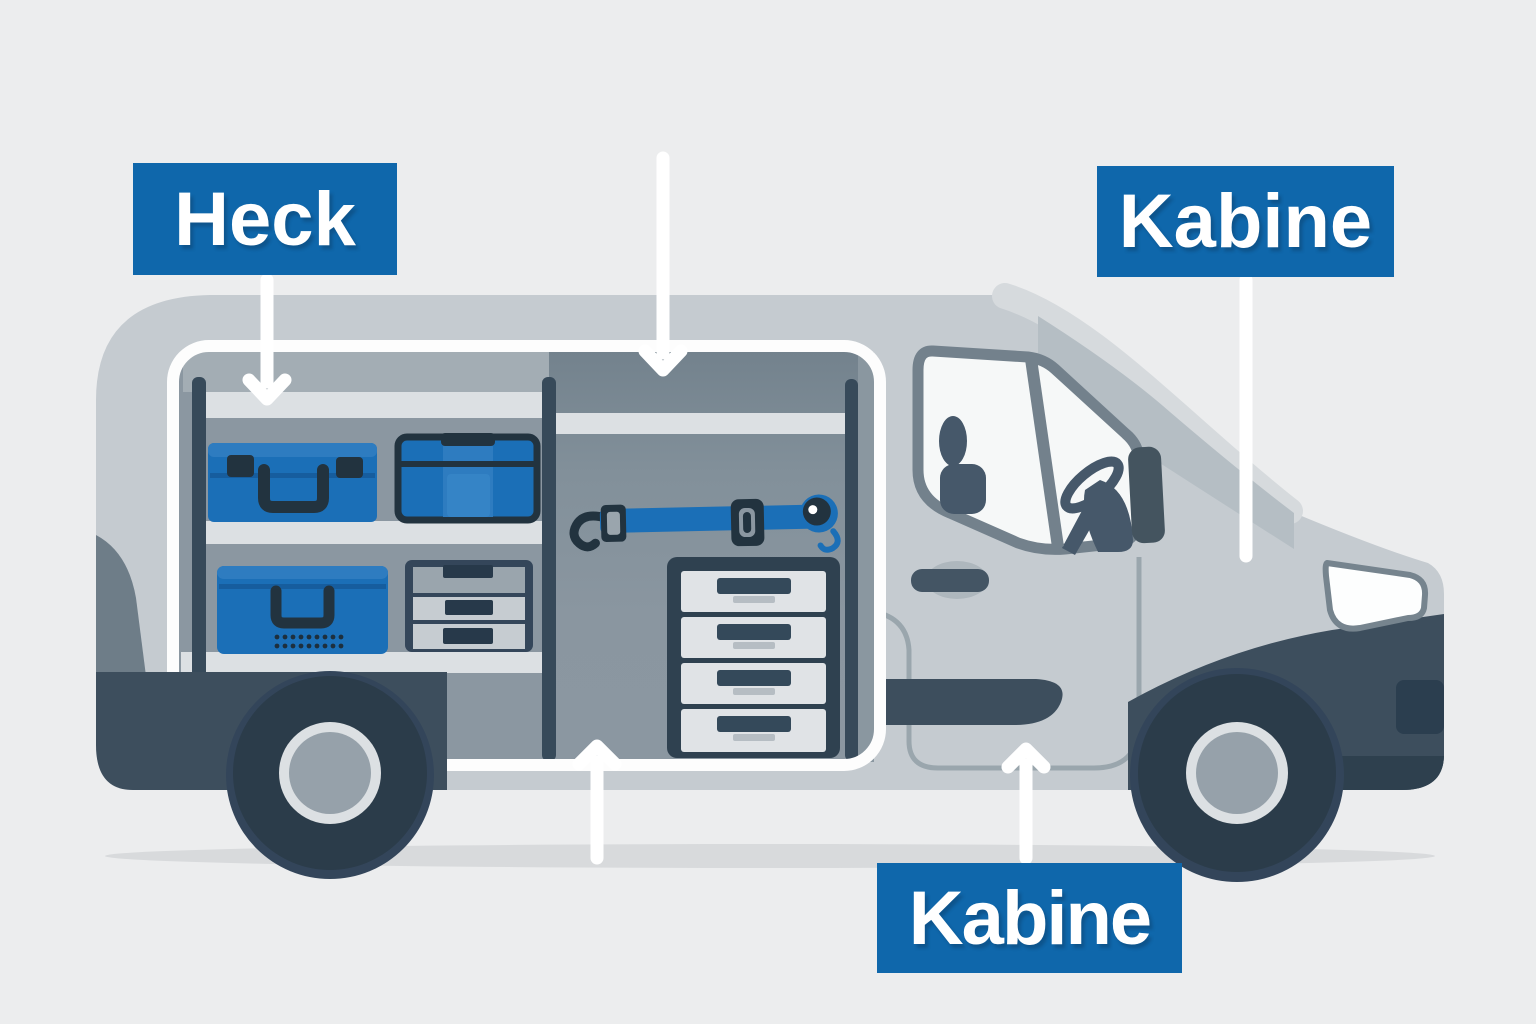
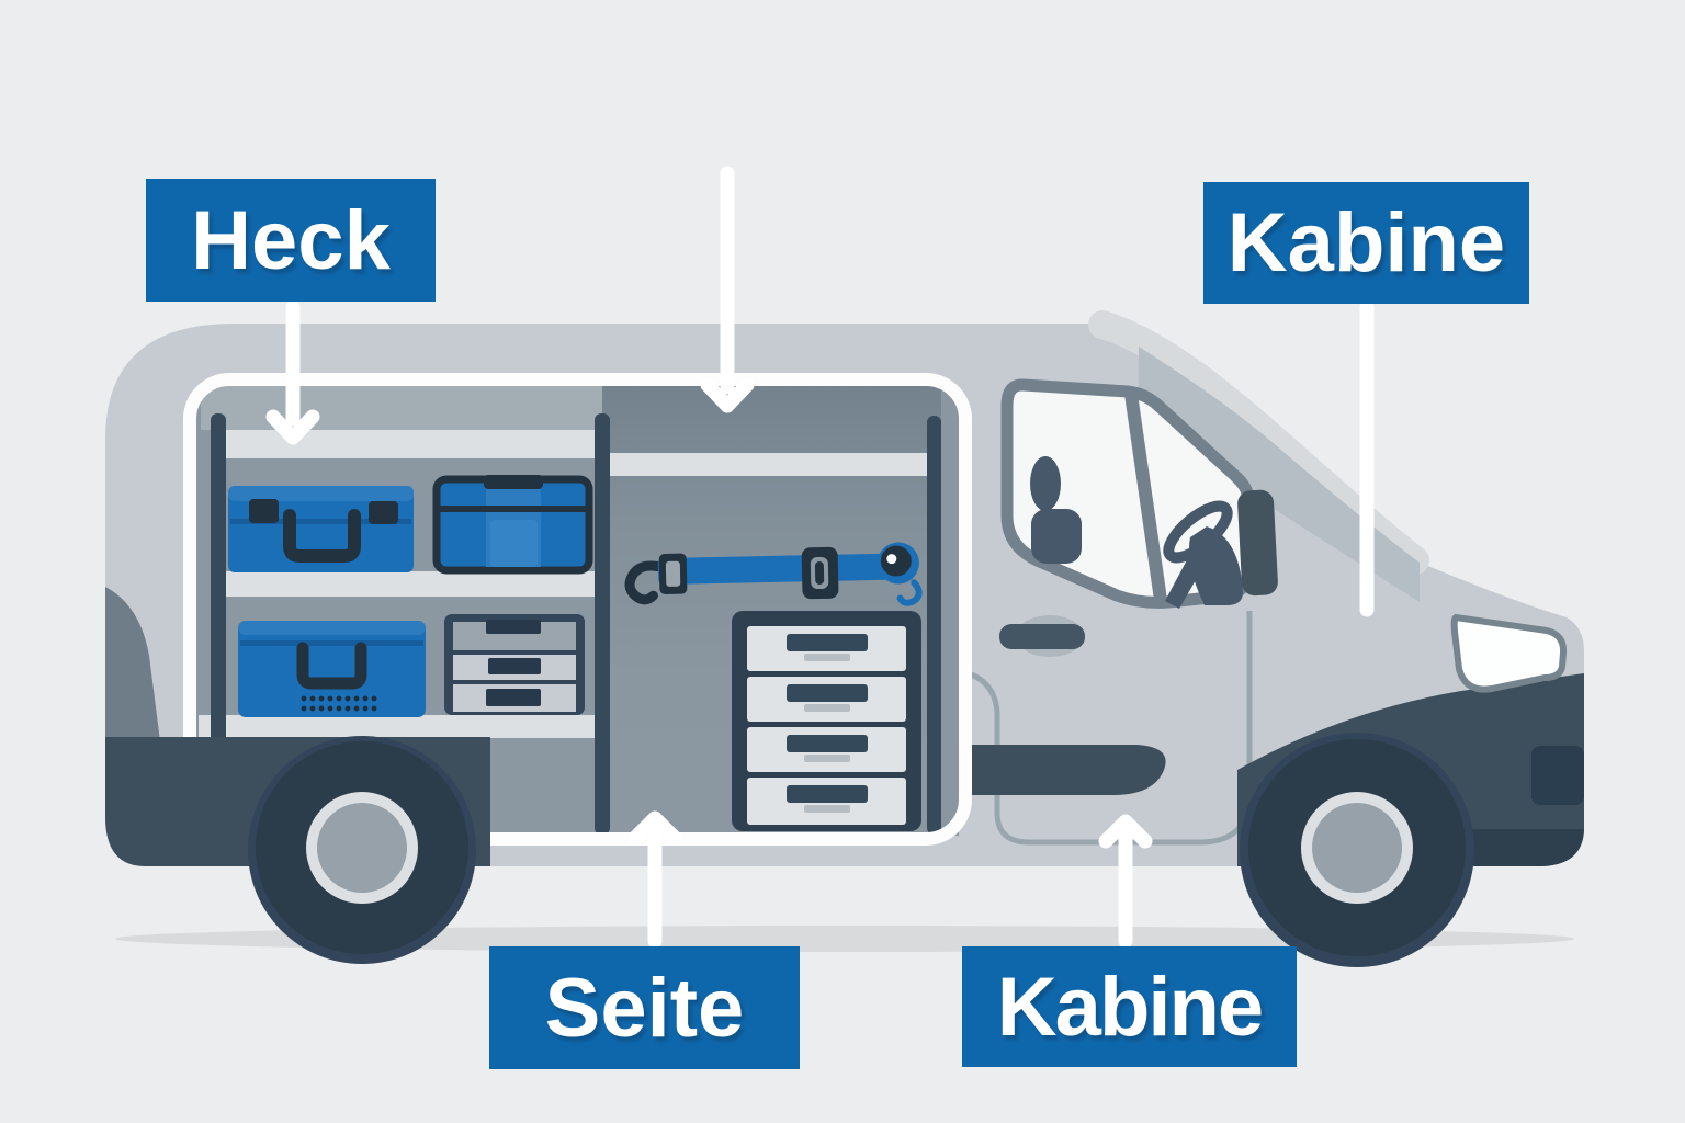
  Heck
  Kabine
+ Seite
  Kabine
